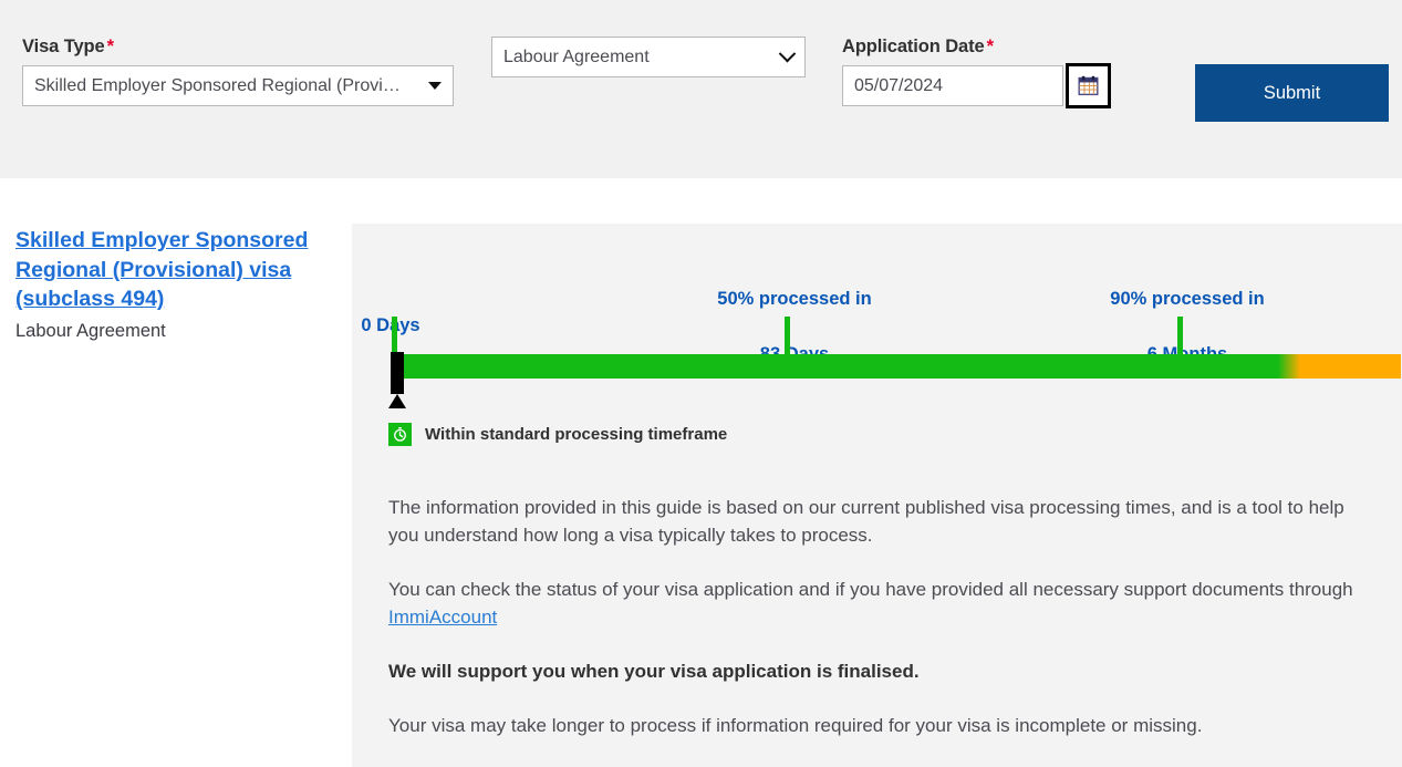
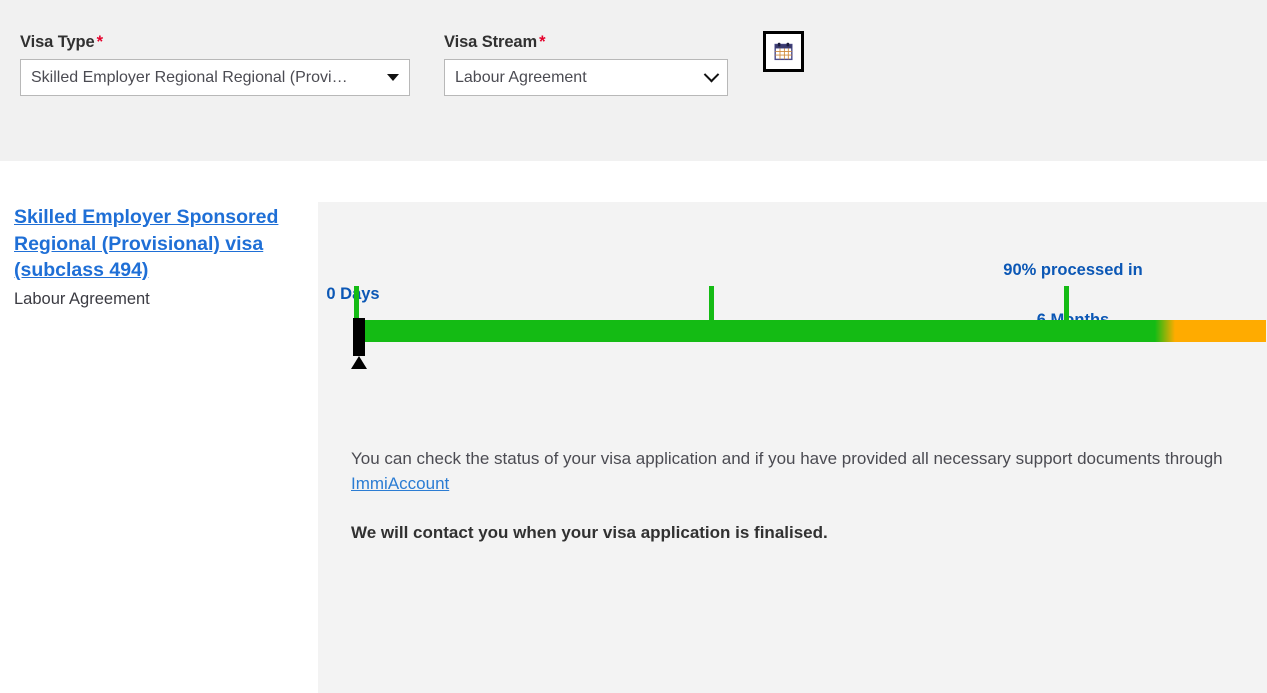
  Visa Type*
- Skilled Employer Sponsored Regional (Provi…
+ Skilled Employer Regional Regional (Provi…
+ Visa Stream*
  Labour Agreement
- Application Date*
- 05/07/2024
- Submit
  Skilled Employer Sponsored Regional (Provisional) visa (subclass 494)
  Labour Agreement
  0 Dys
- 50% processed in
  90% processed in
- Within standard processing timeframe
- The information provided in this guide is based on our current published visa processing times, and is a tool to help you understand how long a visa typically takes to process.
  You can check the status of your visa application and if you have provided all necessary support documents through ImmiAccount
- We will support you when your visa application is finalised.
+ We will contact you when your visa application is finalised.
- Your visa may take longer to process if information required for your visa is incomplete or missing.
